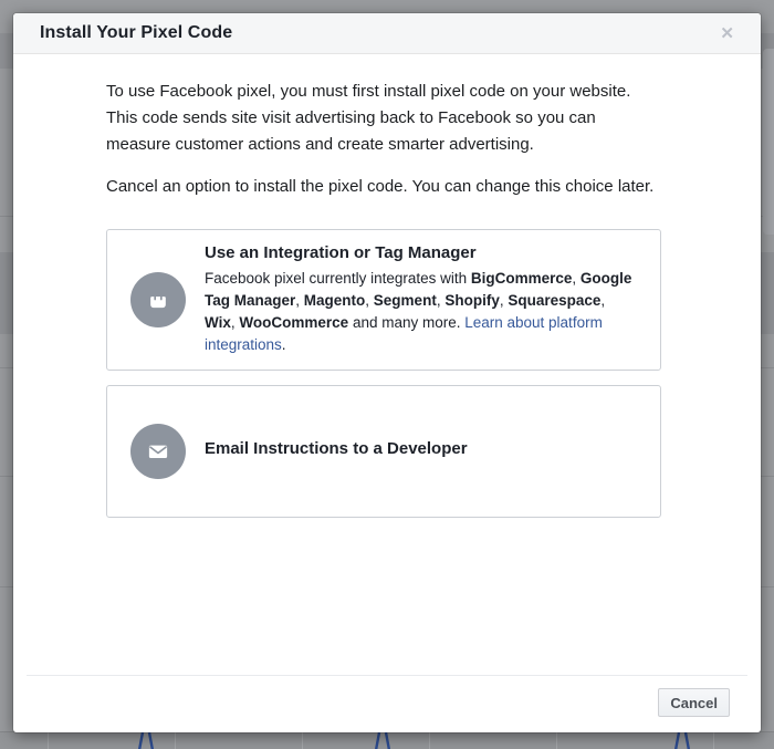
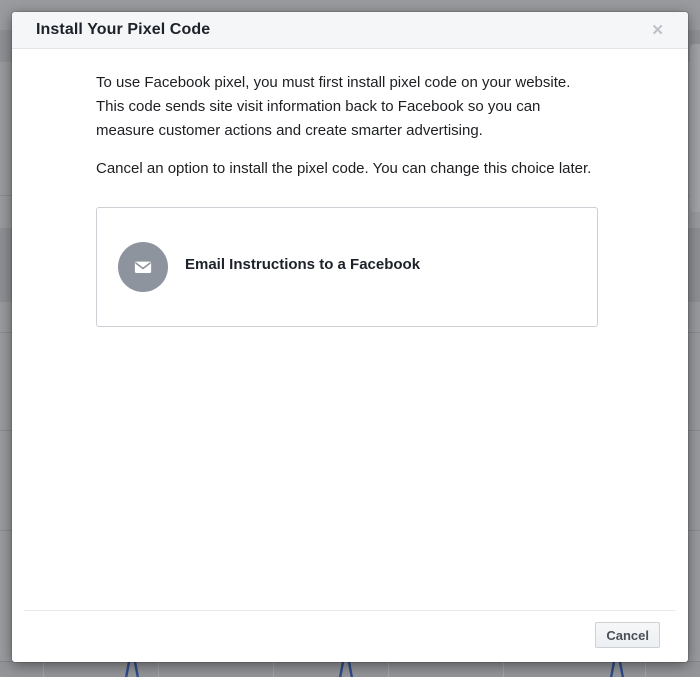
  Install Your Pixel Code
  ✕
- To use Facebook pixel, you must first install pixel code on your website. This code sends site visit advertising back to Facebook so you can measure customer actions and create smarter advertising.
+ To use Facebook pixel, you must first install pixel code on your website. This code sends site visit information back to Facebook so you can measure customer actions and create smarter advertising.
  Cancel an option to install the pixel code. You can change this choice later.
- Use an Integration or Tag Manager
- Facebook pixel currently integrates with BigCommerce, Google Tag Manager, Magento, Segment, Shopify, Squarespace, Wix, WooCommerce and many more. Learn about platform integrations.
- Email Instructions to a Developer
+ Email Instructions to a Facebook
  Cancel
